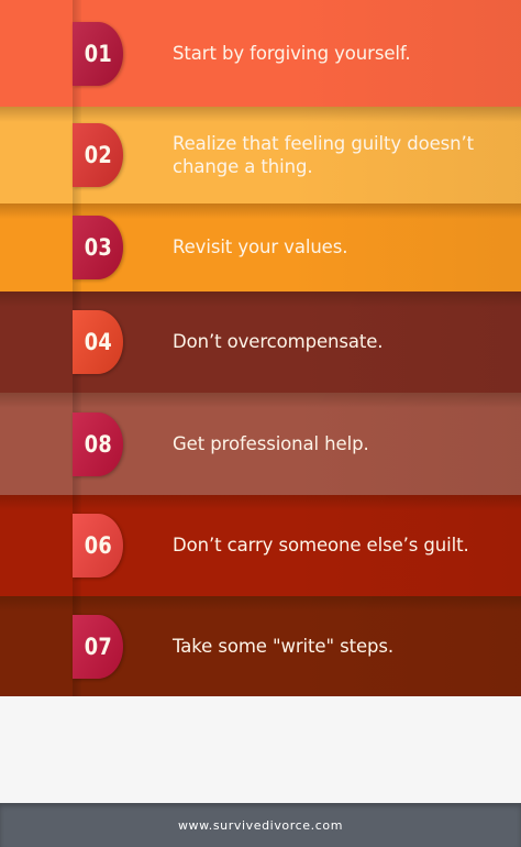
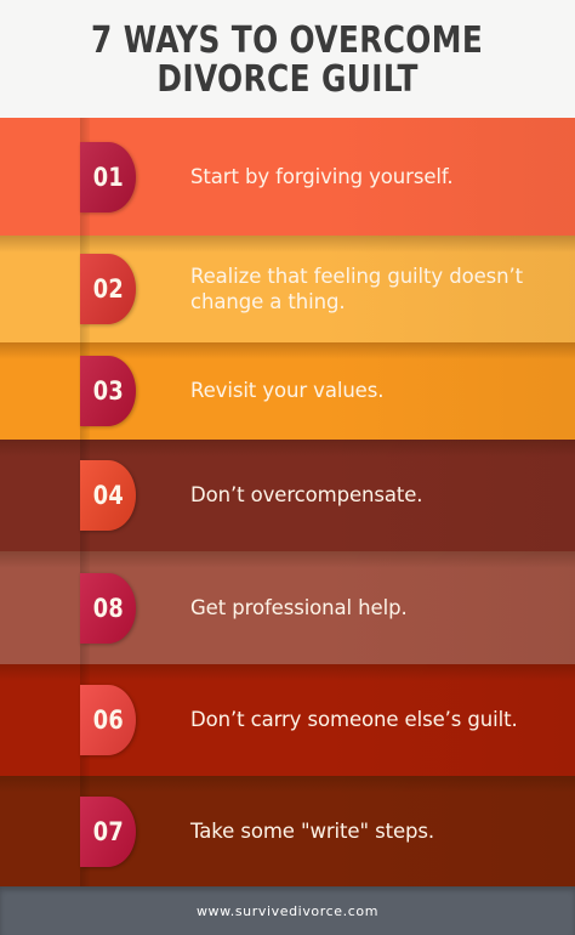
+ 7 WAYS TO OVERCOME
+ DIVORCE GUILT
  01
  Start by forgiving yourself.
  02
  Realize that feeling guilty doesn’t change a thing.
  03
  Revisit your values.
  04
  Don’t overcompensate.
  08
  Get professional help.
  06
  Don’t carry someone else’s guilt.
  07
  Take some "write" steps.
  www.survivedivorce.com
